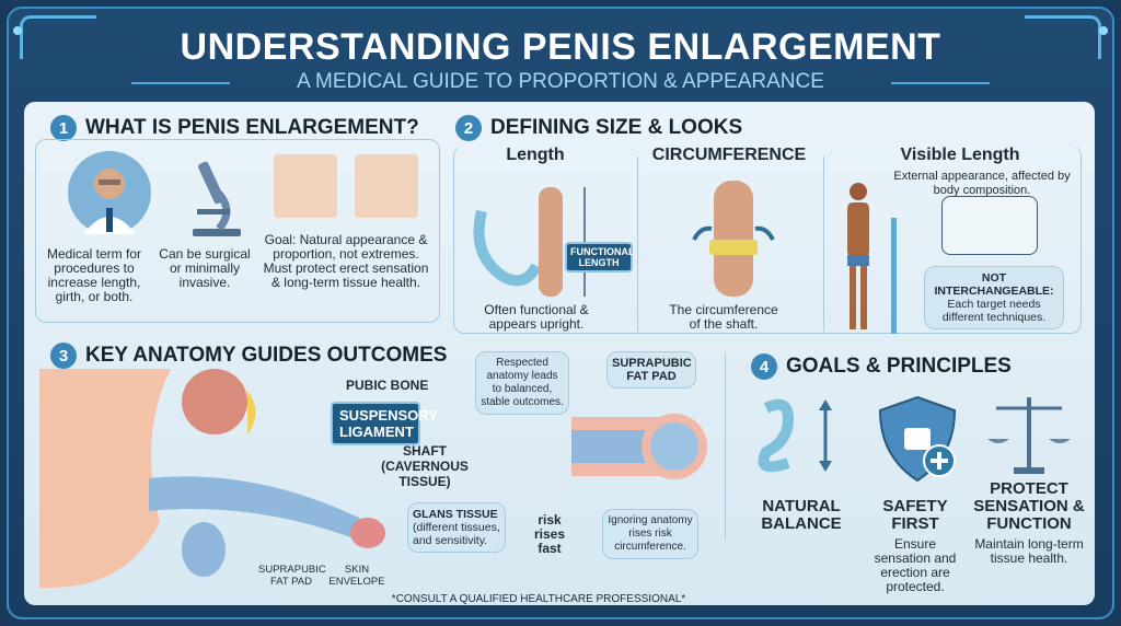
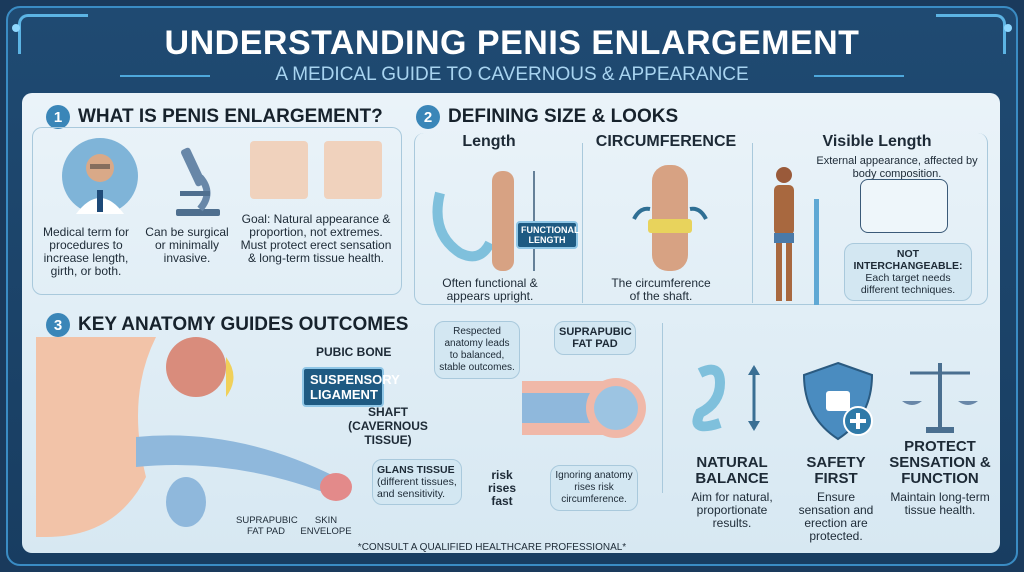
  UNDERSTANDING PENIS ENLARGEMENT
- A MEDICAL GUIDE TO PROPORTION & APPEARANCE
+ A MEDICAL GUIDE TO CAVERNOUS & APPEARANCE
  1
  WHAT IS PENIS ENLARGEMENT?
  Medical term for procedures to increase length, girth, or both.
  Can be surgical or minimally invasive.
  Goal: Natural appearance & proportion, not extremes. Must protect erect sensation & long-term tissue health.
  2
  DEFINING SIZE & LOOKS
  Length
  FUNCTIONAL LENGTH
  Often functional & appears upright.
  CIRCUMFERENCE
  The circumference of the shaft.
  Visible Length
  External appearance, affected by body composition.
  NOT INTERCHANGEABLE:
  Each target needs different techniques.
  3
  KEY ANATOMY GUIDES OUTCOMES
  PUBIC BONE
  SUSPENSORY LIGAMENT
  SHAFT (CAVERNOUS TISSUE)
  GLANS TISSUE
  (different tissues, and sensitivity.
  SUPRAPUBIC FAT PAD
  SKIN ENVELOPE
  Respected anatomy leads to balanced, stable outcomes.
  SUPRAPUBIC FAT PAD
  risk rises fast
  Ignoring anatomy rises risk circumference.
  *CONSULT A QUALIFIED HEALTHCARE PROFESSIONAL*
- 4
- GOALS & PRINCIPLES
  NATURAL BALANCE
+ Aim for natural, proportionate results.
  SAFETY FIRST
  Ensure sensation and erection are protected.
  PROTECT SENSATION & FUNCTION
  Maintain long-term tissue health.
